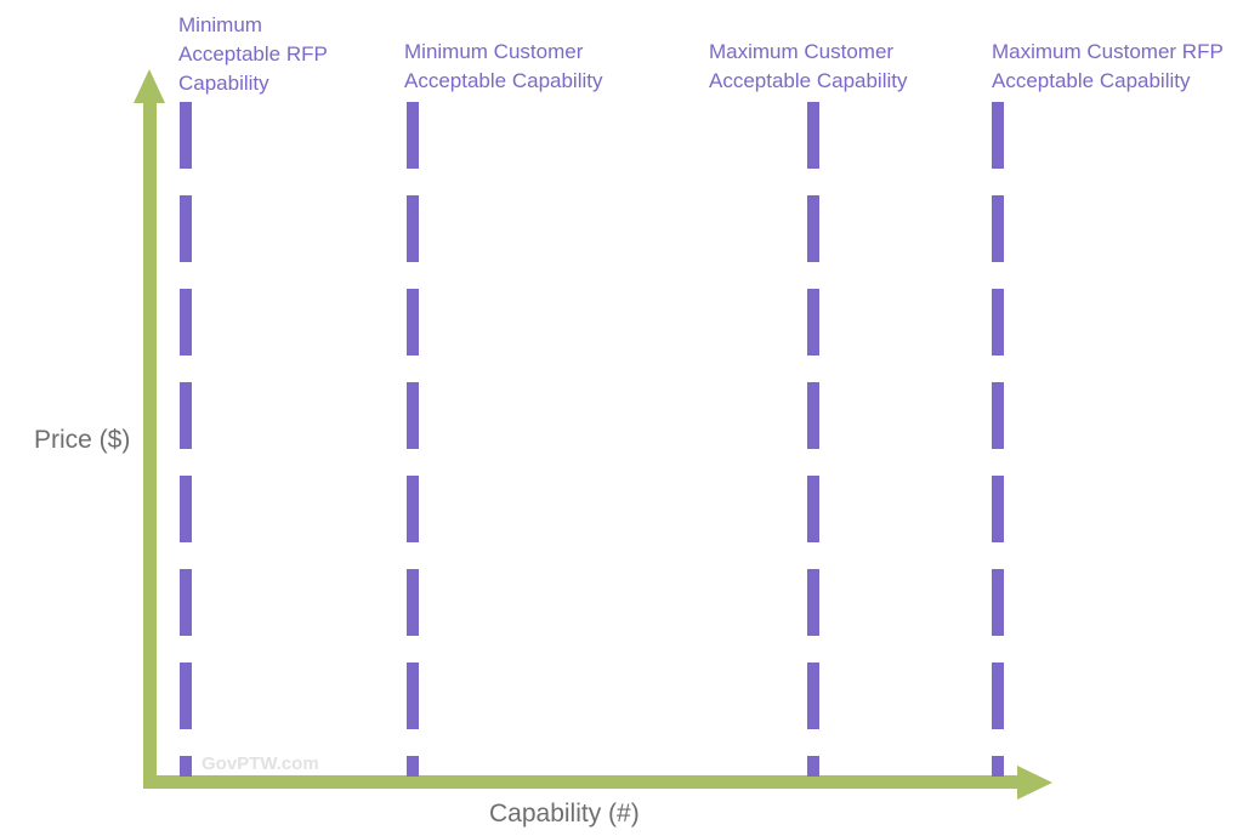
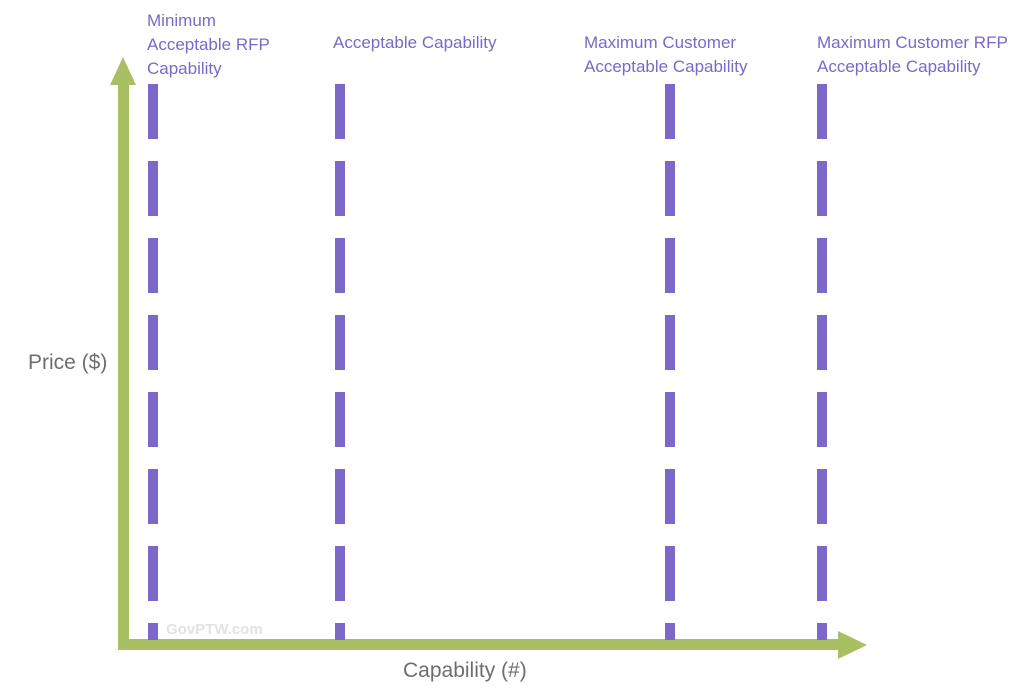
  Price ($)
  Capability (#)
  Minimum
  Acceptable RFP
  Capability
- Minimum Customer
  Acceptable Capability
  Maximum Customer
  Acceptable Capability
  Maximum Customer RFP
  Acceptable Capability
  GovPTW.com
